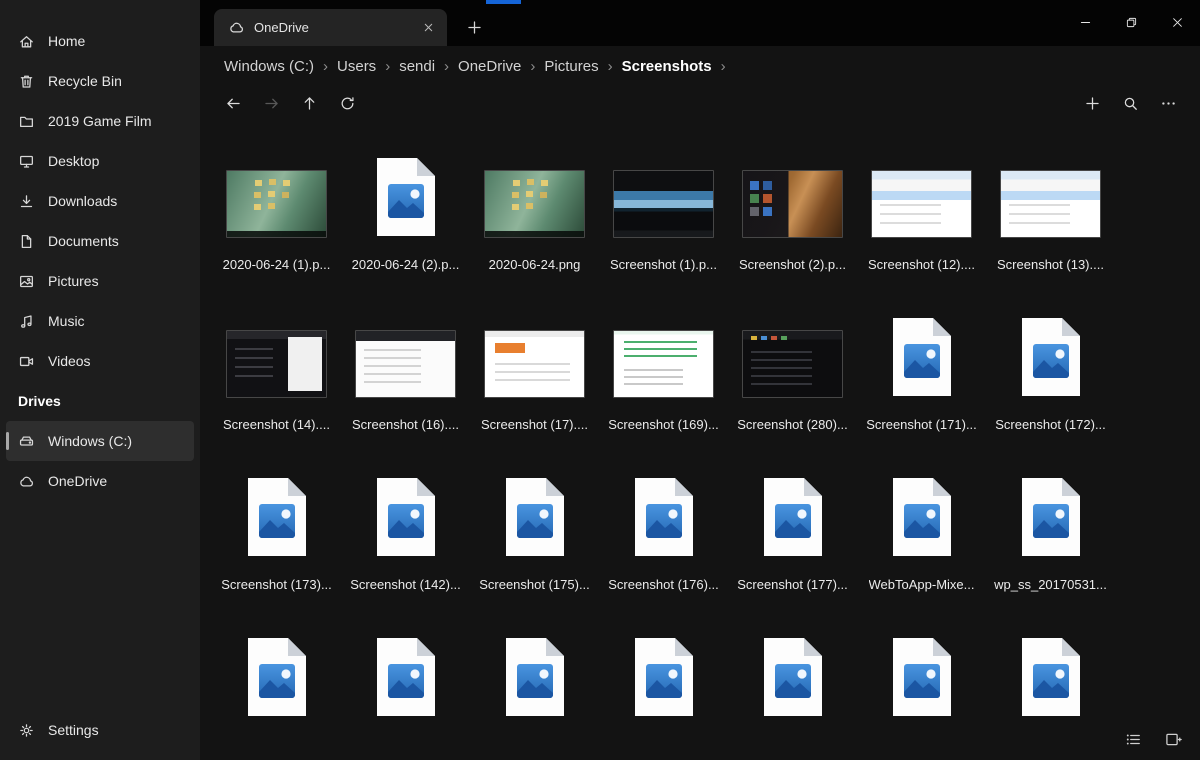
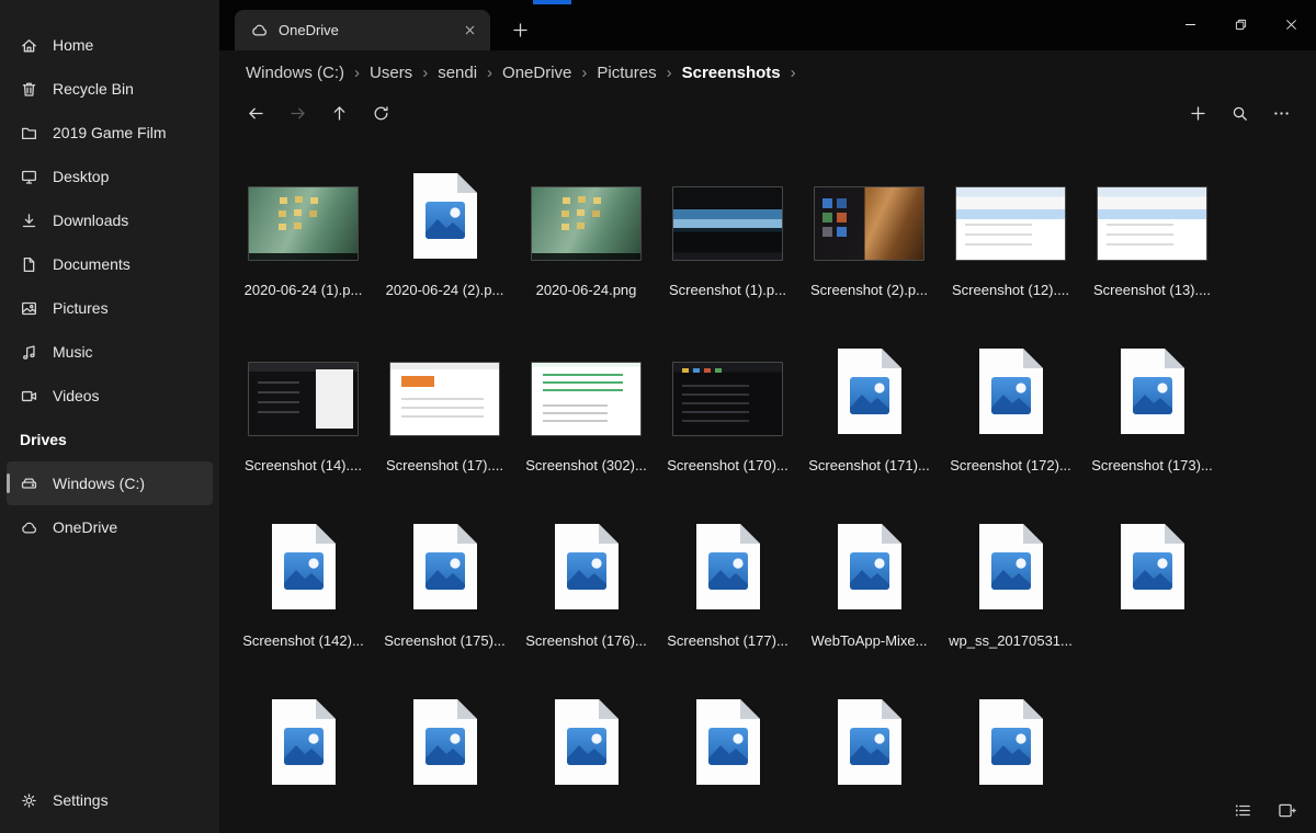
  Home
  Recycle Bin
  2019 Game Film
  Desktop
  Downloads
  Documents
  Pictures
  Music
  Videos
  Drives
  Windows (C:)
  OneDrive
  Settings
  OneDrive
  Windows (C:)
  ›
  Users
  ›
  sendi
  ›
  OneDrive
  ›
  Pictures
  ›
  Screenshots
  ›
  2020-06-24 (1).p...
  2020-06-24 (2).p...
  2020-06-24.png
  Screenshot (1).p...
  Screenshot (2).p...
  Screenshot (12)....
  Screenshot (13)....
  Screenshot (14)....
- Screenshot (16)....
  Screenshot (17)....
- Screenshot (169)...
+ Screenshot (302)...
- Screenshot (280)...
+ Screenshot (170)...
  Screenshot (171)...
  Screenshot (172)...
  Screenshot (173)...
  Screenshot (142)...
  Screenshot (175)...
  Screenshot (176)...
  Screenshot (177)...
  WebToApp-Mixe...
  wp_ss_20170531...
